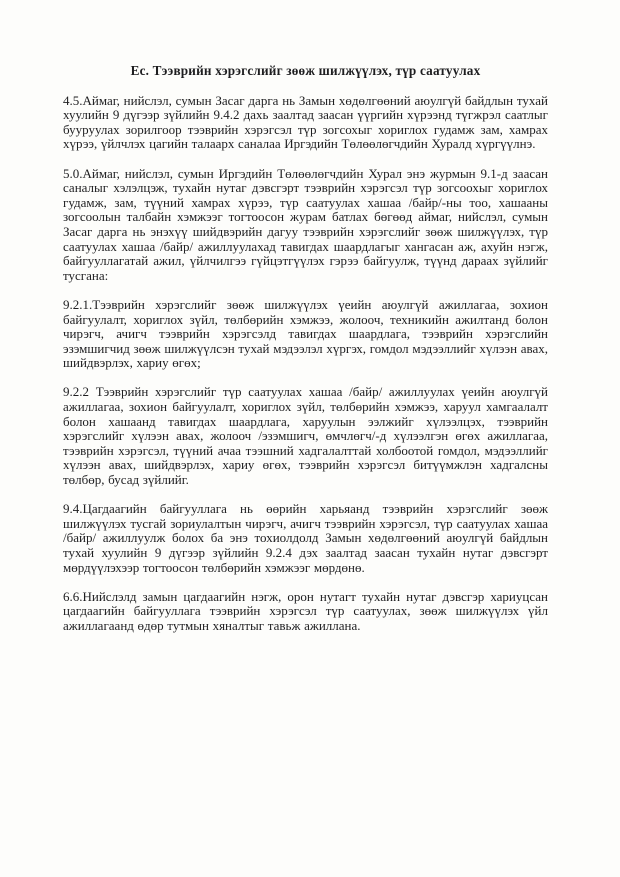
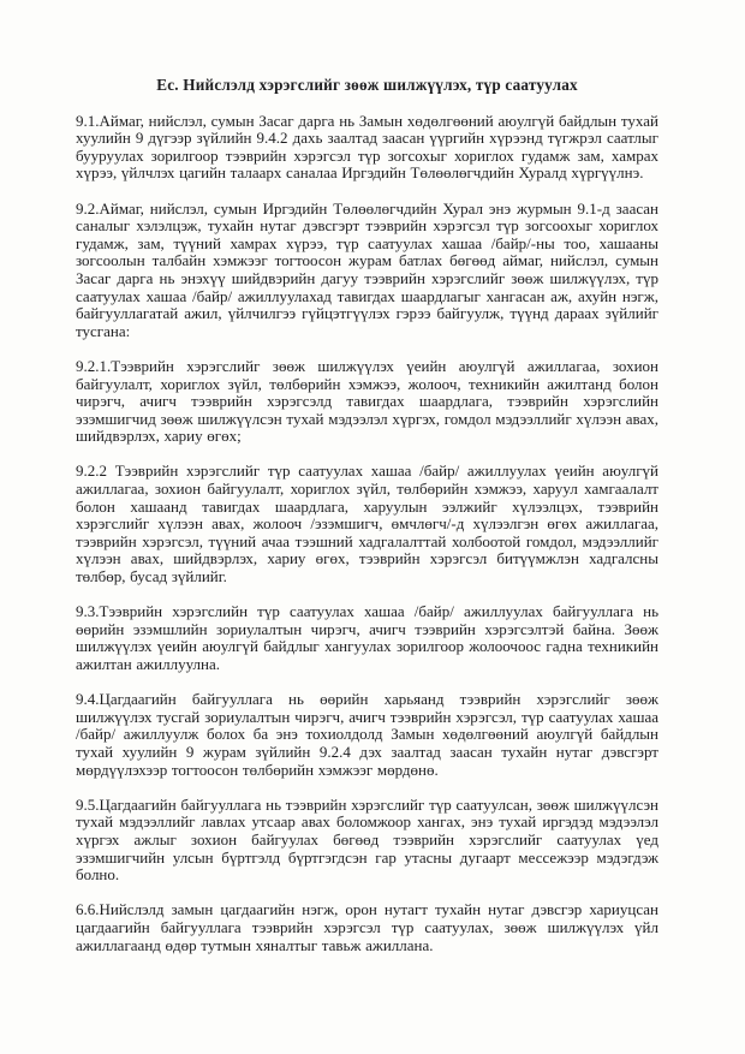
- Ес. Тээврийн хэрэгслийг зөөж шилжүүлэх, түр саатуулах
+ Ес. Нийслэлд хэрэгслийг зөөж шилжүүлэх, түр саатуулах
- 4.5.Аймаг, нийслэл, сумын Засаг дарга нь Замын хөдөлгөөний аюулгүй байдлын тухай хуулийн 9 дүгээр зүйлийн 9.4.2 дахь заалтад заасан үүргийн хүрээнд түгжрэл саатлыг бууруулах зорилгоор тээврийн хэрэгсэл түр зогсохыг хориглох гудамж зам, хамрах хүрээ, үйлчлэх цагийн талаарх саналаа Иргэдийн Төлөөлөгчдийн Хуралд хүргүүлнэ.
+ 9.1.Аймаг, нийслэл, сумын Засаг дарга нь Замын хөдөлгөөний аюулгүй байдлын тухай хуулийн 9 дүгээр зүйлийн 9.4.2 дахь заалтад заасан үүргийн хүрээнд түгжрэл саатлыг бууруулах зорилгоор тээврийн хэрэгсэл түр зогсохыг хориглох гудамж зам, хамрах хүрээ, үйлчлэх цагийн талаарх саналаа Иргэдийн Төлөөлөгчдийн Хуралд хүргүүлнэ.
- 5.0.Аймаг, нийслэл, сумын Иргэдийн Төлөөлөгчдийн Хурал энэ журмын 9.1-д заасан саналыг хэлэлцэж, тухайн нутаг дэвсгэрт тээврийн хэрэгсэл түр зогсоохыг хориглох гудамж, зам, түүний хамрах хүрээ, түр саатуулах хашаа /байр/-ны тоо, хашааны зогсоолын талбайн хэмжээг тогтоосон журам батлах бөгөөд аймаг, нийслэл, сумын Засаг дарга нь энэхүү шийдвэрийн дагуу тээврийн хэрэгслийг зөөж шилжүүлэх, түр саатуулах хашаа /байр/ ажиллуулахад тавигдах шаардлагыг хангасан аж, ахуйн нэгж, байгууллагатай ажил, үйлчилгээ гүйцэтгүүлэх гэрээ байгуулж, түүнд дараах зүйлийг тусгана:
+ 9.2.Аймаг, нийслэл, сумын Иргэдийн Төлөөлөгчдийн Хурал энэ журмын 9.1-д заасан саналыг хэлэлцэж, тухайн нутаг дэвсгэрт тээврийн хэрэгсэл түр зогсоохыг хориглох гудамж, зам, түүний хамрах хүрээ, түр саатуулах хашаа /байр/-ны тоо, хашааны зогсоолын талбайн хэмжээг тогтоосон журам батлах бөгөөд аймаг, нийслэл, сумын Засаг дарга нь энэхүү шийдвэрийн дагуу тээврийн хэрэгслийг зөөж шилжүүлэх, түр саатуулах хашаа /байр/ ажиллуулахад тавигдах шаардлагыг хангасан аж, ахуйн нэгж, байгууллагатай ажил, үйлчилгээ гүйцэтгүүлэх гэрээ байгуулж, түүнд дараах зүйлийг тусгана:
  9.2.1.Тээврийн хэрэгслийг зөөж шилжүүлэх үеийн аюулгүй ажиллагаа, зохион байгуулалт, хориглох зүйл, төлбөрийн хэмжээ, жолооч, техникийн ажилтанд болон чирэгч, ачигч тээврийн хэрэгсэлд тавигдах шаардлага, тээврийн хэрэгслийн эзэмшигчид зөөж шилжүүлсэн тухай мэдээлэл хүргэх, гомдол мэдээллийг хүлээн авах, шийдвэрлэх, хариу өгөх;
  9.2.2 Тээврийн хэрэгслийг түр саатуулах хашаа /байр/ ажиллуулах үеийн аюулгүй ажиллагаа, зохион байгуулалт, хориглох зүйл, төлбөрийн хэмжээ, харуул хамгаалалт болон хашаанд тавигдах шаардлага, харуулын ээлжийг хүлээлцэх, тээврийн хэрэгслийг хүлээн авах, жолооч /эзэмшигч, өмчлөгч/-д хүлээлгэн өгөх ажиллагаа, тээврийн хэрэгсэл, түүний ачаа тээшний хадгалалттай холбоотой гомдол, мэдээллийг хүлээн авах, шийдвэрлэх, хариу өгөх, тээврийн хэрэгсэл битүүмжлэн хадгалсны төлбөр, бусад зүйлийг.
+ 9.3.Тээврийн хэрэгслийн түр саатуулах хашаа /байр/ ажиллуулах байгууллага нь өөрийн эзэмшлийн зориулалтын чирэгч, ачигч тээврийн хэрэгсэлтэй байна. Зөөж шилжүүлэх үеийн аюулгүй байдлыг хангуулах зорилгоор жолоочоос гадна техникийн ажилтан ажиллуулна.
- 9.4.Цагдаагийн байгууллага нь өөрийн харьяанд тээврийн хэрэгслийг зөөж шилжүүлэх тусгай зориулалтын чирэгч, ачигч тээврийн хэрэгсэл, түр саатуулах хашаа /байр/ ажиллуулж болох ба энэ тохиолдолд Замын хөдөлгөөний аюулгүй байдлын тухай хуулийн 9 дүгээр зүйлийн 9.2.4 дэх заалтад заасан тухайн нутаг дэвсгэрт мөрдүүлэхээр тогтоосон төлбөрийн хэмжээг мөрдөнө.
+ 9.4.Цагдаагийн байгууллага нь өөрийн харьяанд тээврийн хэрэгслийг зөөж шилжүүлэх тусгай зориулалтын чирэгч, ачигч тээврийн хэрэгсэл, түр саатуулах хашаа /байр/ ажиллуулж болох ба энэ тохиолдолд Замын хөдөлгөөний аюулгүй байдлын тухай хуулийн 9 журам зүйлийн 9.2.4 дэх заалтад заасан тухайн нутаг дэвсгэрт мөрдүүлэхээр тогтоосон төлбөрийн хэмжээг мөрдөнө.
+ 9.5.Цагдаагийн байгууллага нь тээврийн хэрэгслийг түр саатуулсан, зөөж шилжүүлсэн тухай мэдээллийг лавлах утсаар авах боломжоор хангах, энэ тухай иргэдэд мэдээлэл хүргэх ажлыг зохион байгуулах бөгөөд тээврийн хэрэгслийг саатуулах үед эзэмшигчийн улсын бүртгэлд бүртгэгдсэн гар утасны дугаарт мессежээр мэдэгдэж болно.
  6.6.Нийслэлд замын цагдаагийн нэгж, орон нутагт тухайн нутаг дэвсгэр хариуцсан цагдаагийн байгууллага тээврийн хэрэгсэл түр саатуулах, зөөж шилжүүлэх үйл ажиллагаанд өдөр тутмын хяналтыг тавьж ажиллана.
